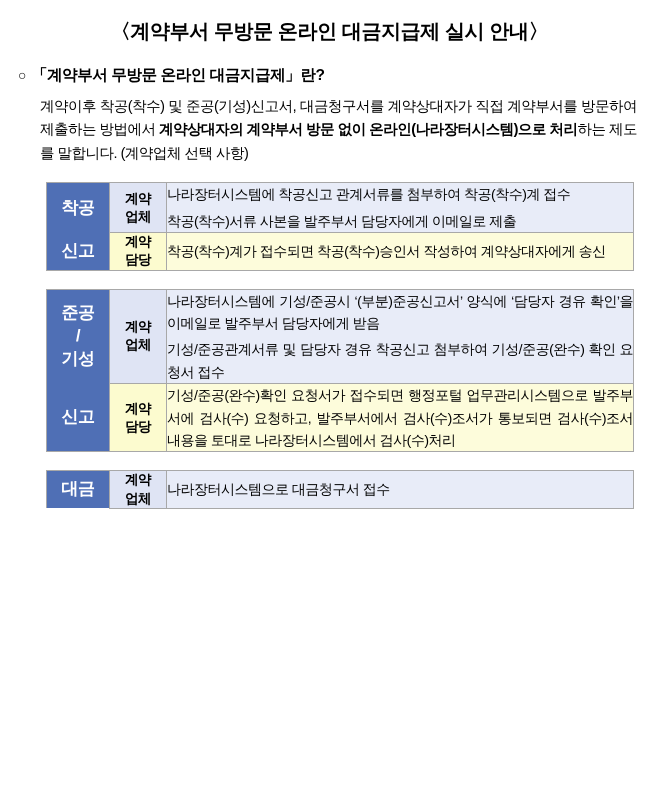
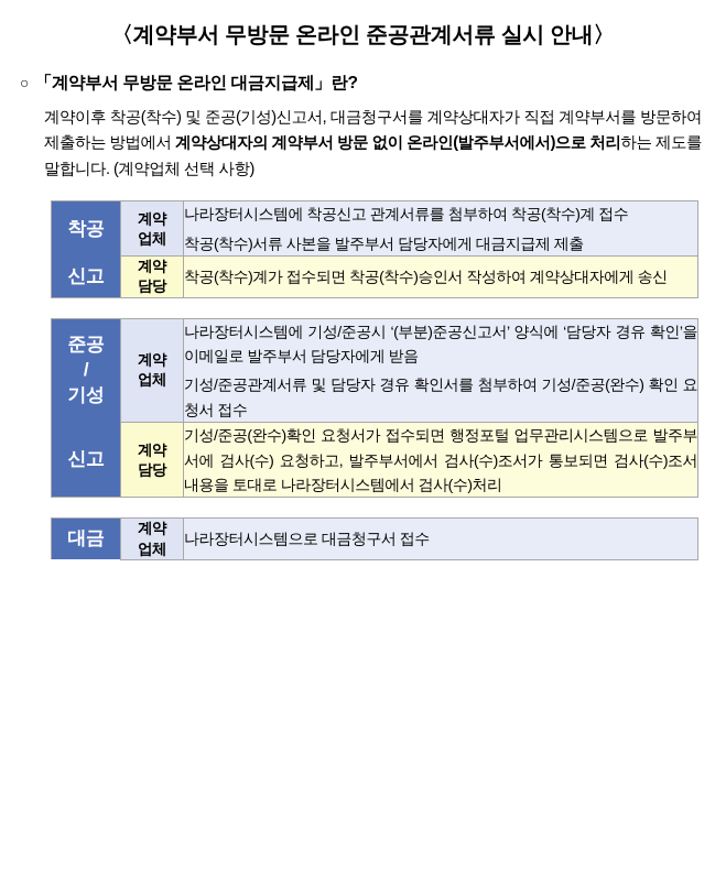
- 〈계약부서 무방문 온라인 대금지급제 실시 안내〉
+ 〈계약부서 무방문 온라인 준공관계서류 실시 안내〉
  ○ 「계약부서 무방문 온라인 대금지급제」란?
- 계약이후 착공(착수) 및 준공(기성)신고서, 대금청구서를 계약상대자가 직접 계약부서를 방문하여 제출하는 방법에서 계약상대자의 계약부서 방문 없이 온라인(나라장터시스템)으로 처리하는 제도를 말합니다. (계약업체 선택 사항)
+ 계약이후 착공(착수) 및 준공(기성)신고서, 대금청구서를 계약상대자가 직접 계약부서를 방문하여 제출하는 방법에서 계약상대자의 계약부서 방문 없이 온라인(발주부서에서)으로 처리하는 제도를 말합니다. (계약업체 선택 사항)
- 착공	계약 업체	나라장터시스템에 착공신고 관계서류를 첨부하여 착공(착수)계 접수 착공(착수)서류 사본을 발주부서 담당자에게 이메일로 제출
+ 착공	계약 업체	나라장터시스템에 착공신고 관계서류를 첨부하여 착공(착수)계 접수 착공(착수)서류 사본을 발주부서 담당자에게 대금지급제 제출
  신고	계약 담당	착공(착수)계가 접수되면 착공(착수)승인서 작성하여 계약상대자에게 송신
- 준공 / 기성	계약 업체	나라장터시스템에 기성/준공시 ‘(부분)준공신고서’ 양식에 ‘담당자 경유 확인’을 이메일로 발주부서 담당자에게 받음 기성/준공관계서류 및 담당자 경유 착공신고 첨부하여 기성/준공(완수) 확인 요청서 접수
+ 준공 / 기성	계약 업체	나라장터시스템에 기성/준공시 ‘(부분)준공신고서’ 양식에 ‘담당자 경유 확인’을 이메일로 발주부서 담당자에게 받음 기성/준공관계서류 및 담당자 경유 확인서를 첨부하여 기성/준공(완수) 확인 요청서 접수
  신고	계약 담당	기성/준공(완수)확인 요청서가 접수되면 행정포털 업무관리시스템으로 발주부서에 검사(수) 요청하고, 발주부서에서 검사(수)조서가 통보되면 검사(수)조서 내용을 토대로 나라장터시스템에서 검사(수)처리
  대금	계약 업체	나라장터시스템으로 대금청구서 접수
